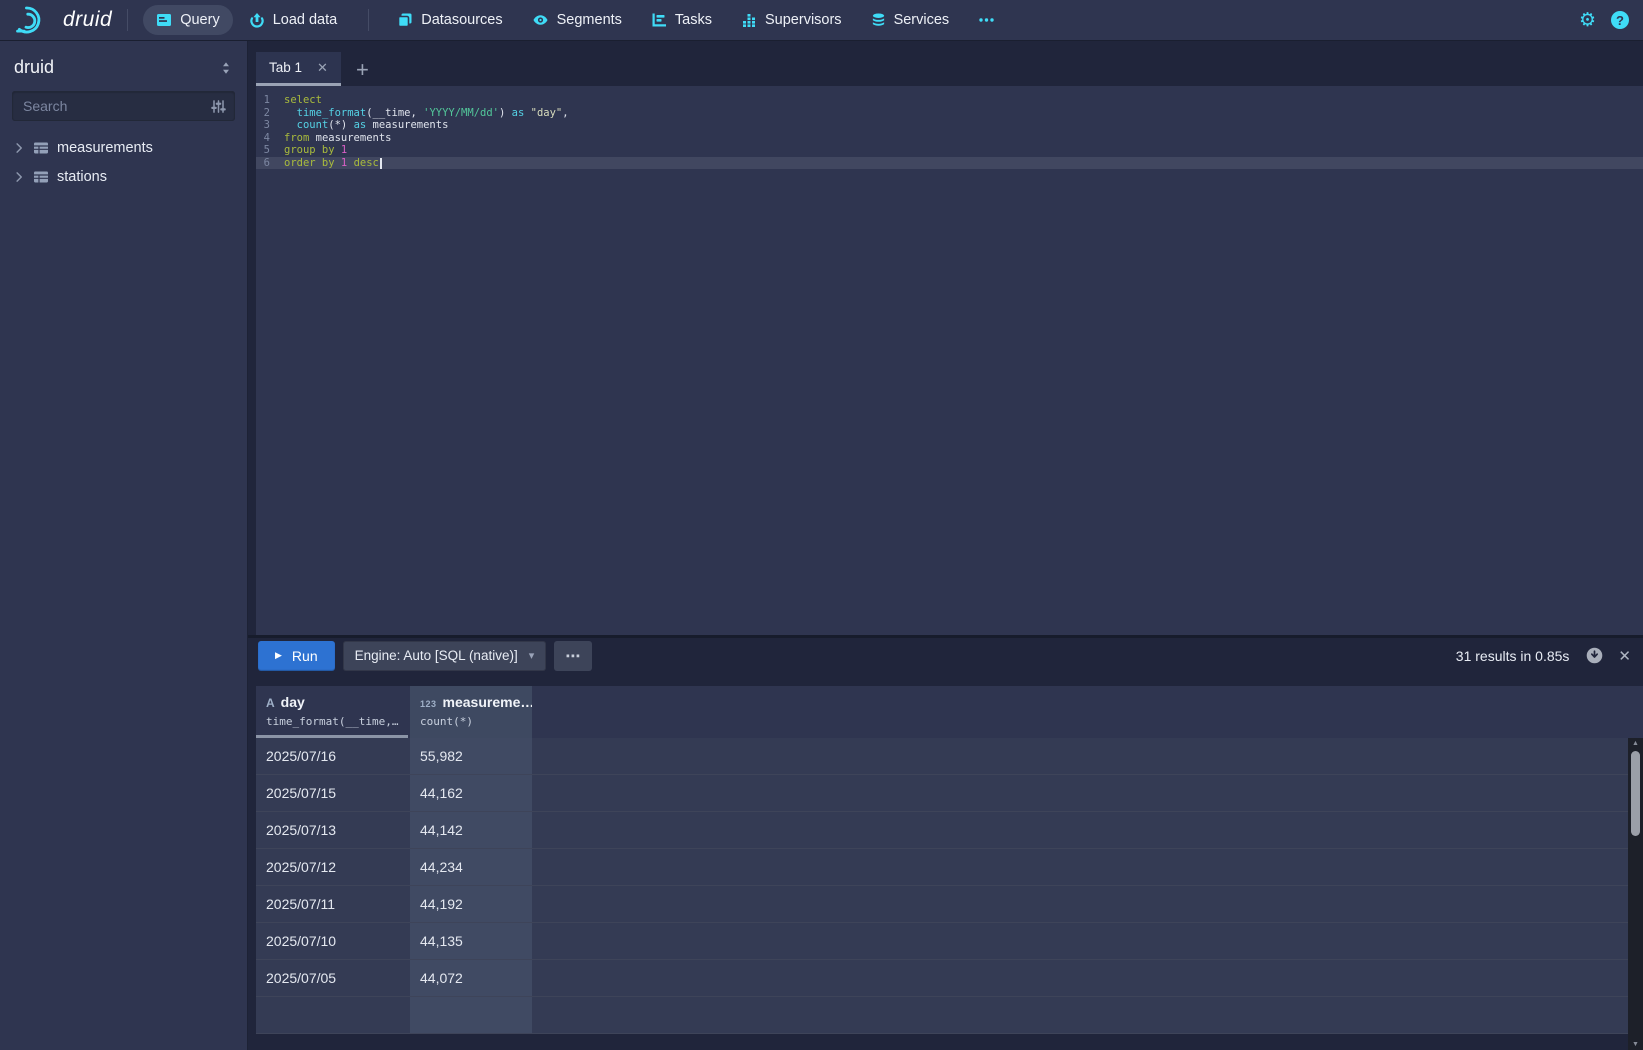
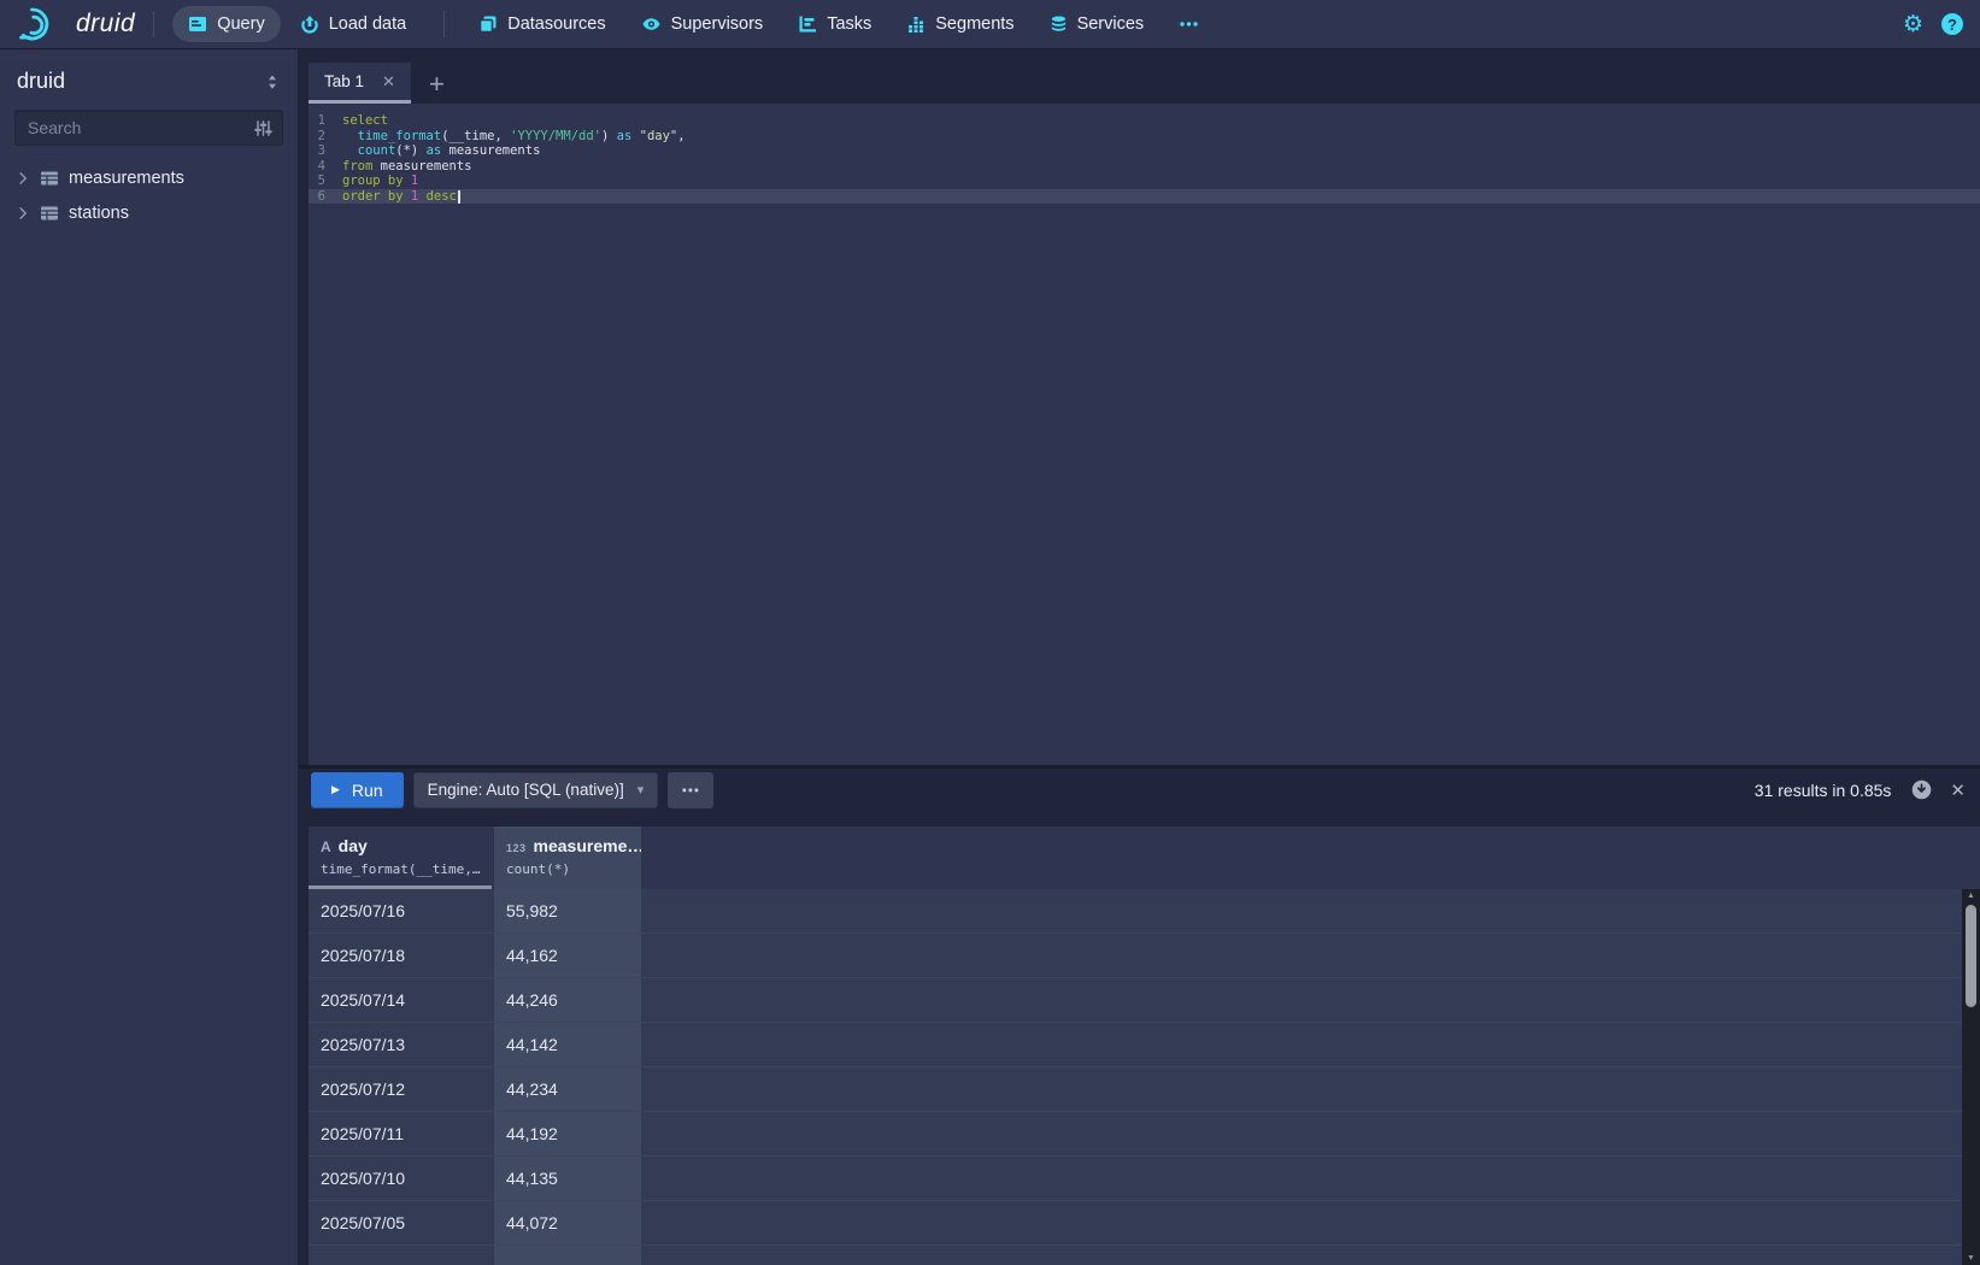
  druid
  Query
  Load data
  Datasources
- Segments
+ Supervisors
  Tasks
- Supervisors
+ Segments
  Services
  ⚙
  ?
  druid
  Search
  measurements
  stations
  Tab 1
  ✕
  +
  1
  select
  2
  time_format(__time, 'YYYY/MM/dd') as "day",
  3
  count(*) as measurements
  4
  from measurements
  5
  group by 1
  6
  order by 1 desc
  ▶
  Run
  Engine: Auto [SQL (native)]
  ▾
  ⋯
  31 results in 0.85s
  ✕
  A
  day
  time_format(__time,…
  123
  measureme…
  count(*)
  2025/07/16
  55,982
- 2025/07/15
+ 2025/07/18
  44,162
+ 2025/07/14
+ 44,246
  2025/07/13
  44,142
  2025/07/12
  44,234
  2025/07/11
  44,192
  2025/07/10
  44,135
  2025/07/05
  44,072
